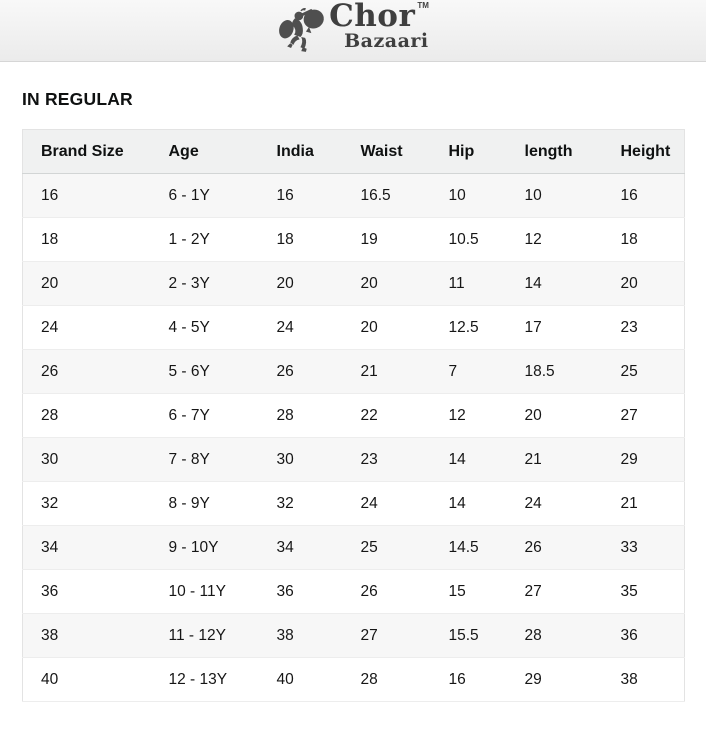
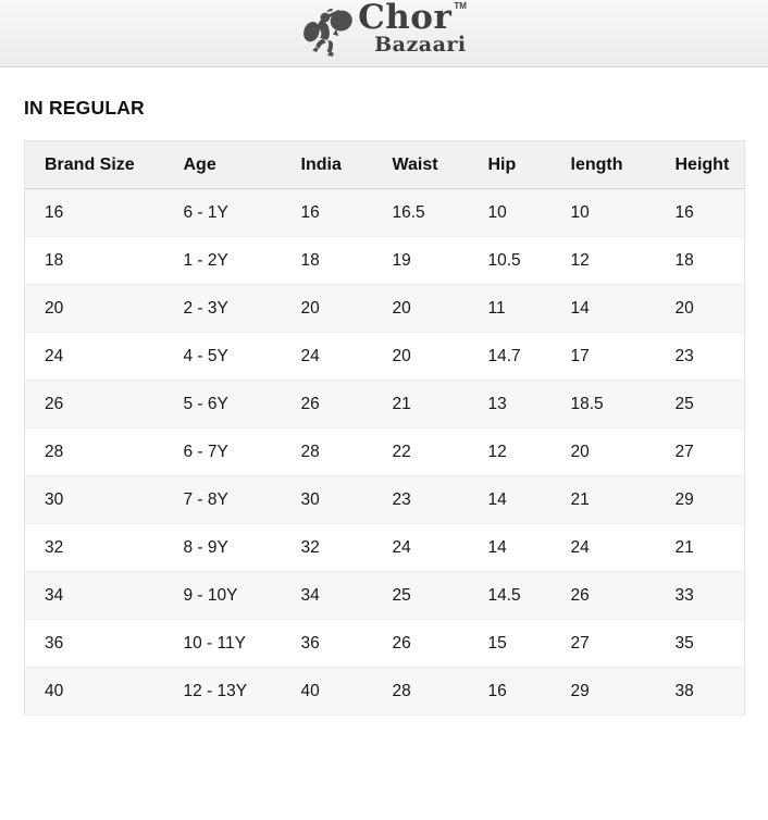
  Chor
  TM
  Bazaari
  IN REGULAR
  Brand Size	Age	India	Waist	Hip	length	Height
  16	6 - 1Y	16	16.5	10	10	16
  18	1 - 2Y	18	19	10.5	12	18
  20	2 - 3Y	20	20	11	14	20
- 24	4 - 5Y	24	20	12.5	17	23
+ 24	4 - 5Y	24	20	14.7	17	23
- 26	5 - 6Y	26	21	7	18.5	25
+ 26	5 - 6Y	26	21	13	18.5	25
  28	6 - 7Y	28	22	12	20	27
  30	7 - 8Y	30	23	14	21	29
  32	8 - 9Y	32	24	14	24	21
  34	9 - 10Y	34	25	14.5	26	33
  36	10 - 11Y	36	26	15	27	35
- 38	11 - 12Y	38	27	15.5	28	36
  40	12 - 13Y	40	28	16	29	38
